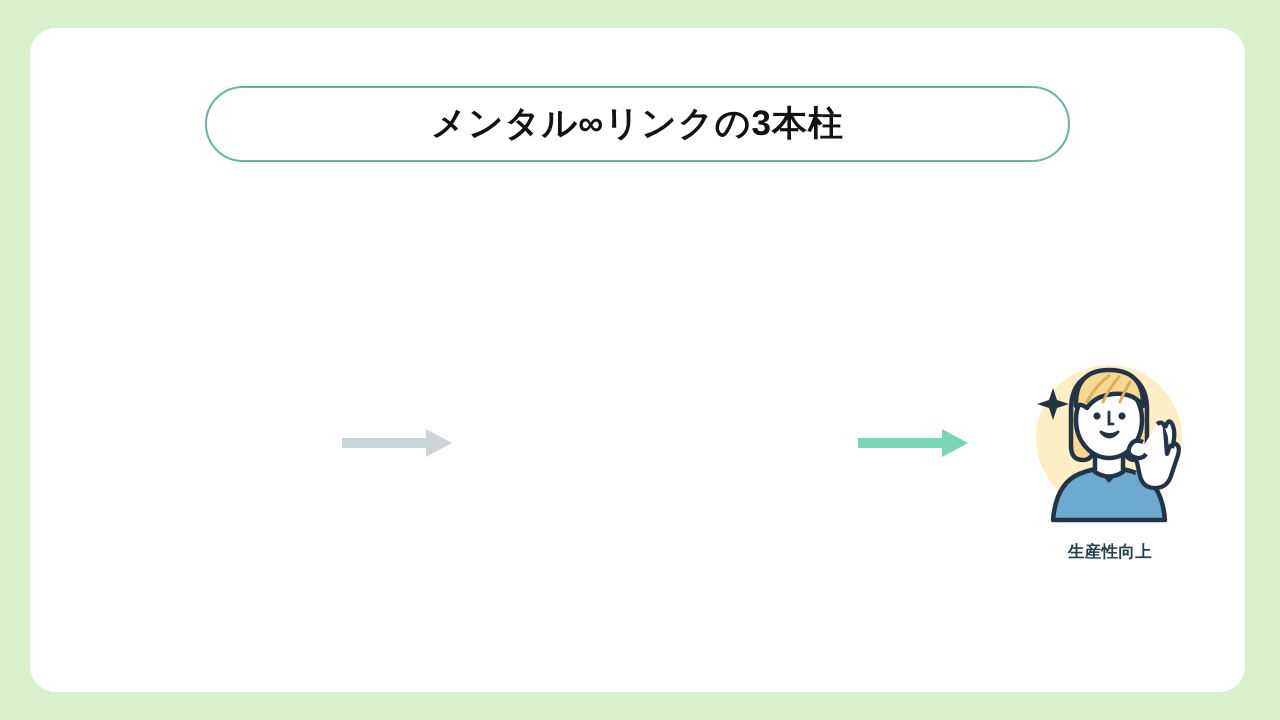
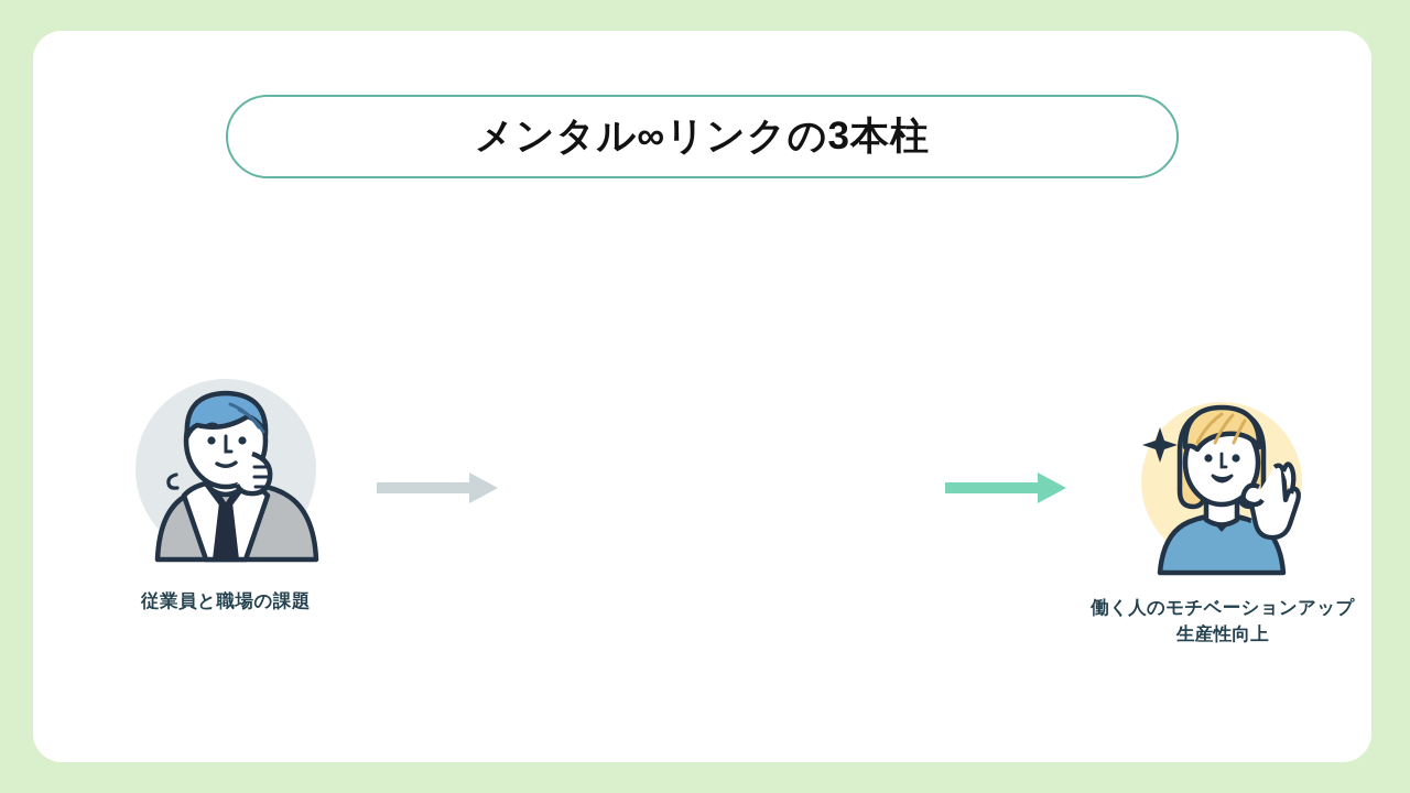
  メンタル∞リンクの3本柱
+ 従業員と職場の課題
+ 働く人のモチベーションアップ
  生産性向上
